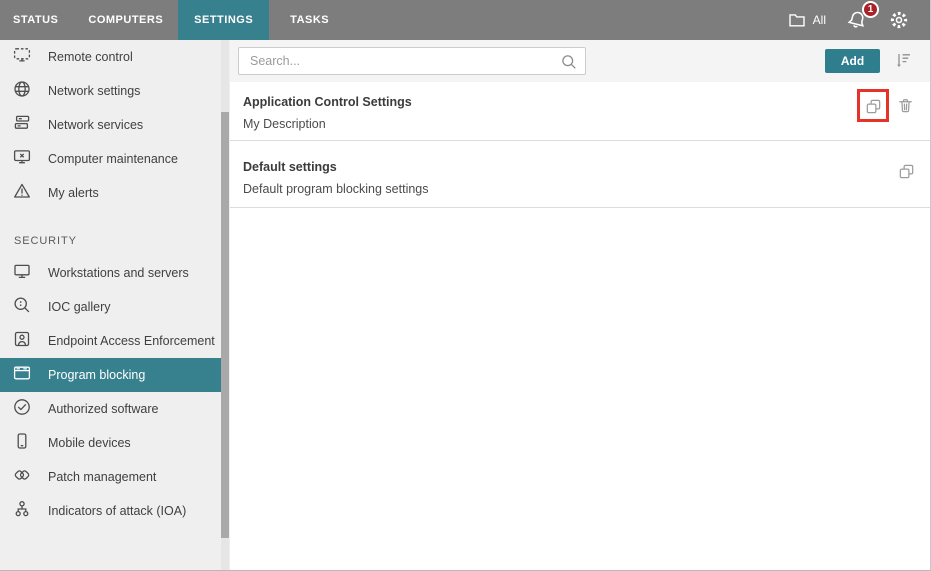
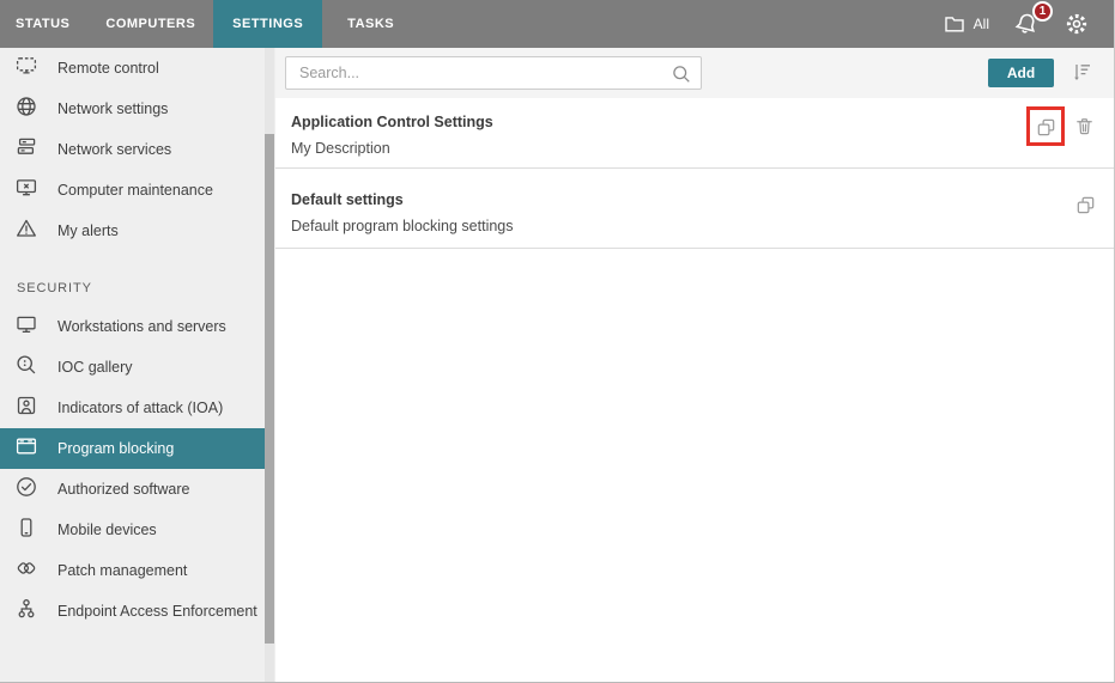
  STATUS
  COMPUTERS
  SETTINGS
  TASKS
  All
  1
  Remote control
  Network settings
  Network services
  Computer maintenance
  My alerts
  SECURITY
  Workstations and servers
  IOC gallery
- Endpoint Access Enforcement
+ Indicators of attack (IOA)
  Program blocking
  Authorized software
  Mobile devices
  Patch management
- Indicators of attack (IOA)
+ Endpoint Access Enforcement
  Search...
  Add
  Application Control Settings
  My Description
  Default settings
  Default program blocking settings
